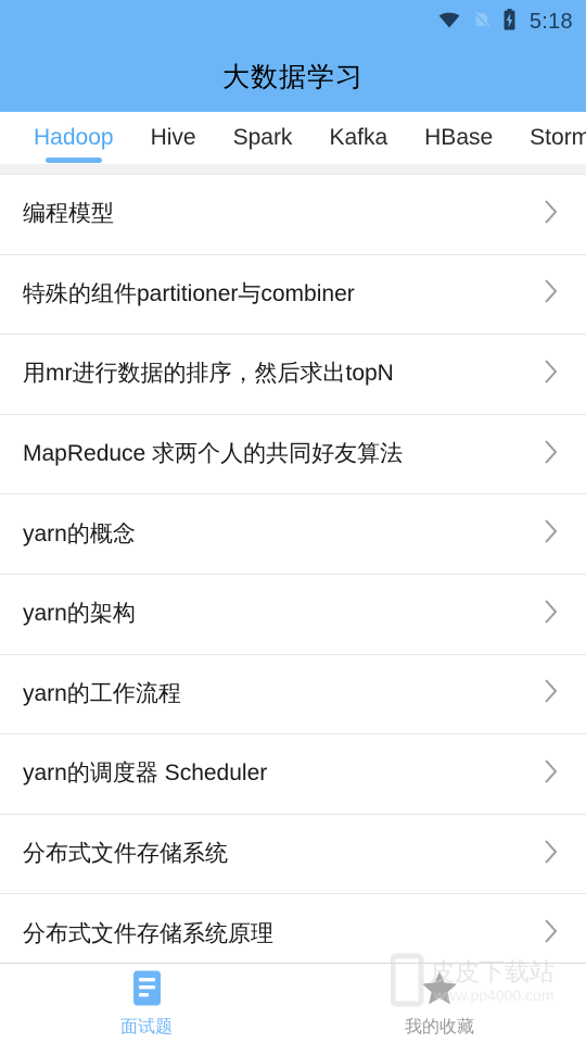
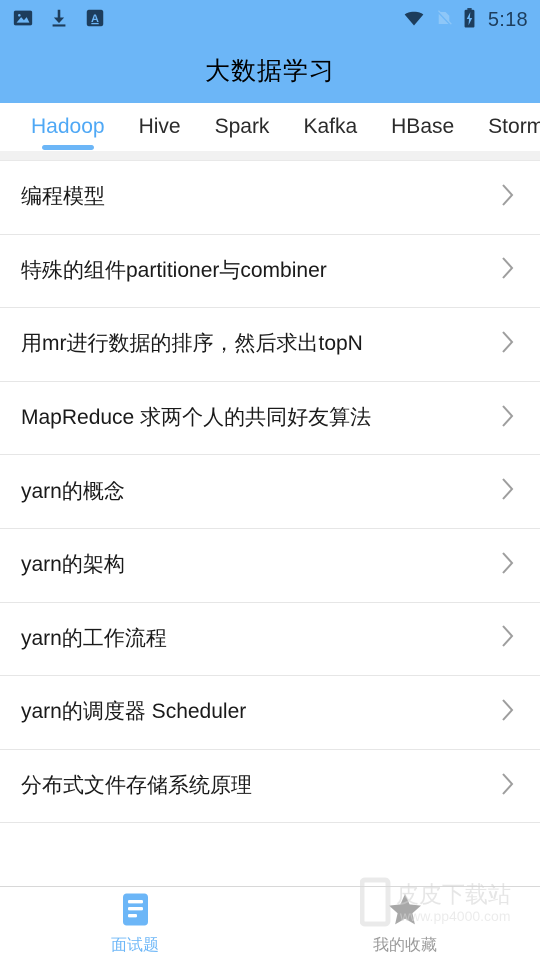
+ A
  5:18
  大数据学习
  Hadoop
  Hive
  Spark
  Kafka
  HBase
  Storm
  编程模型
  特殊的组件partitioner与combiner
  用mr进行数据的排序，然后求出topN
  MapReduce 求两个人的共同好友算法
  yarn的概念
  yarn的架构
  yarn的工作流程
  yarn的调度器 Scheduler
- 分布式文件存储系统
  分布式文件存储系统原理
  面试题
  我的收藏
  皮皮下载站
  www.pp4000.com
